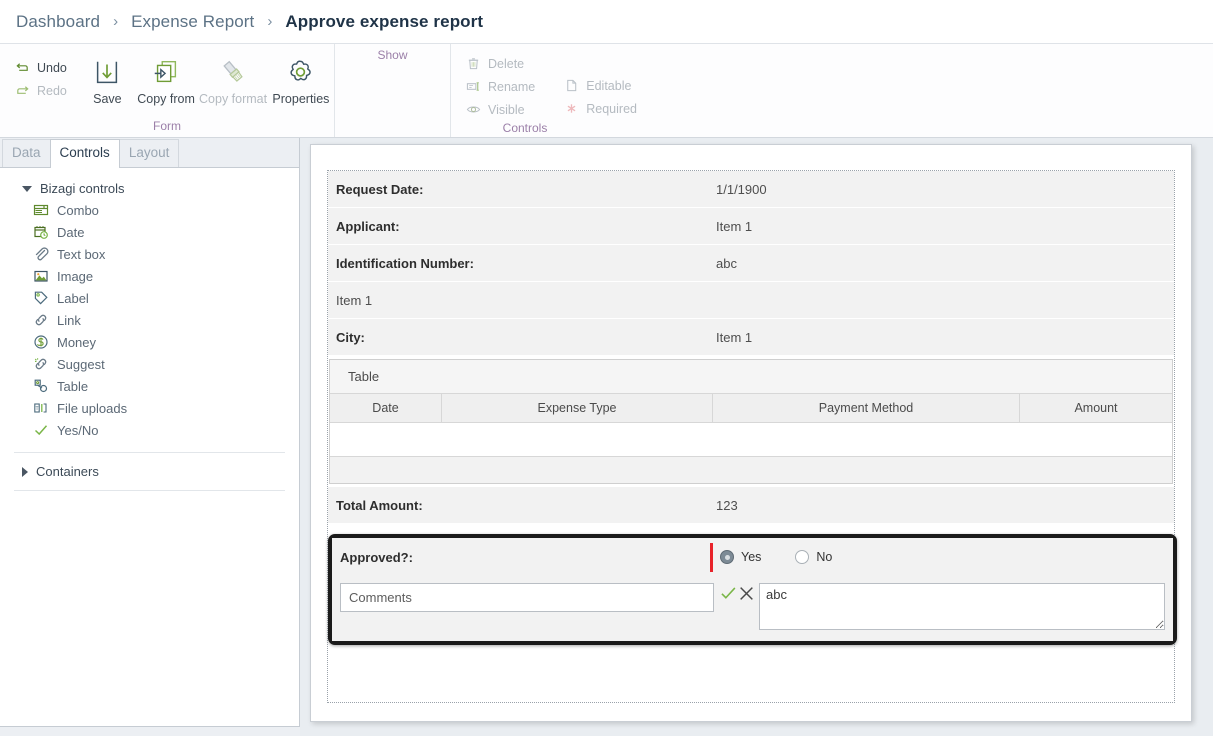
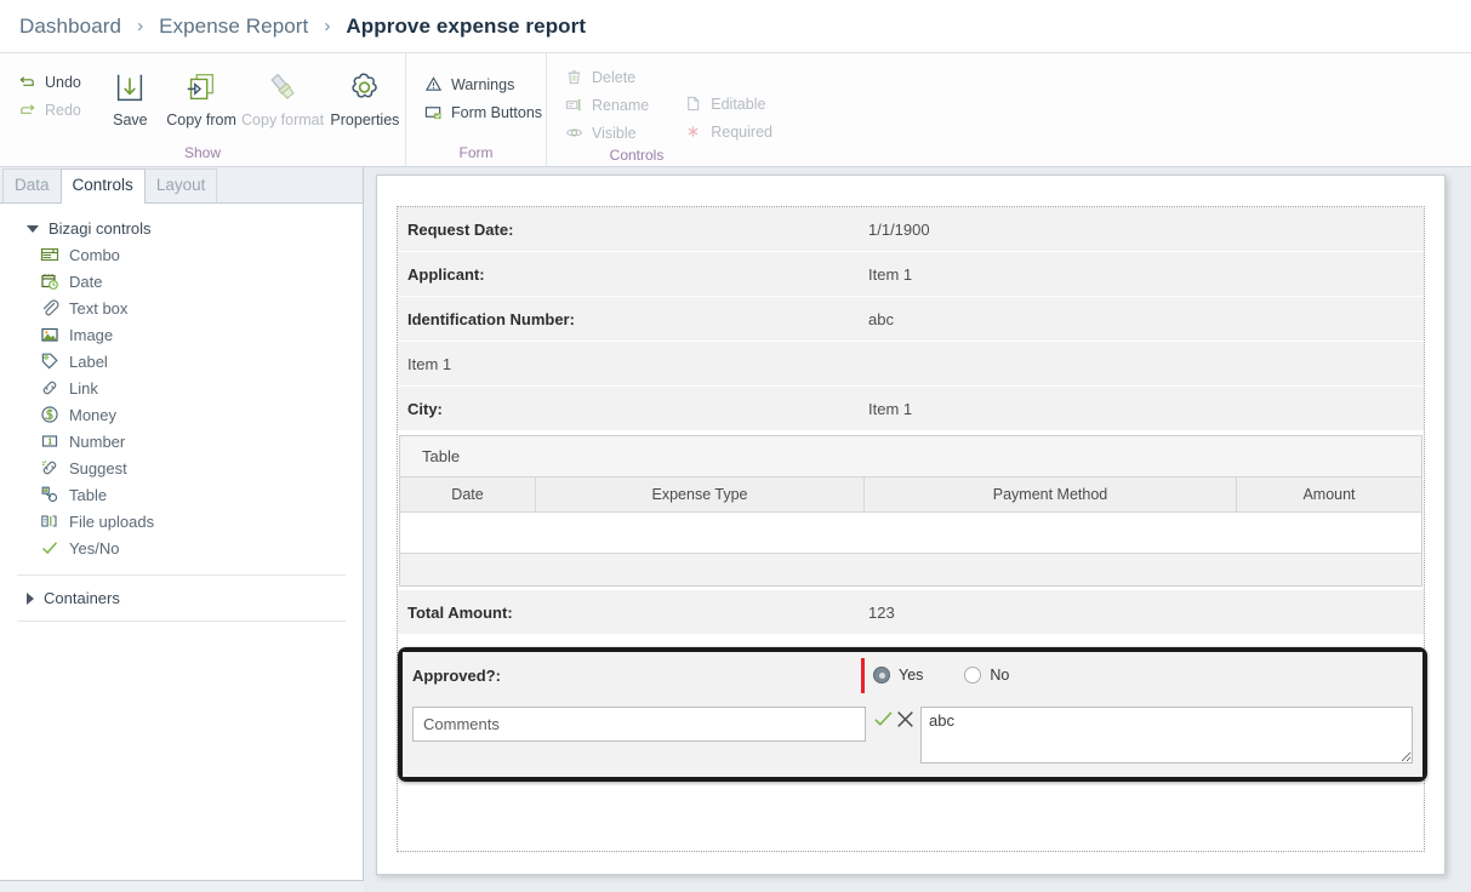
  Dashboard
  ›
  Expense Report
  ›
  Approve expense report
  Undo
  Redo
  Save
  Copy from
  Copy format
  Properties
- Form
+ Show
+ Warnings
+ Form Buttons
- Show
+ Form
  Delete
  Rename
  Visible
  Editable
  Required
  Controls
  Data
  Controls
  Layout
  Bizagi controls
  Combo
  Date
  Text box
  Image
  Label
  Link
  Money
+ Number
  Suggest
  Table
  File uploads
  Yes/No
  Containers
  Request Date:
  1/1/1900
  Applicant:
  Item 1
  Identification Number:
  abc
  Item 1
  City:
  Item 1
  Table
  Date
  Expense Type
  Payment Method
  Amount
  Total Amount:
  123
  Approved?:
  Yes
  No
  Comments
  abc
